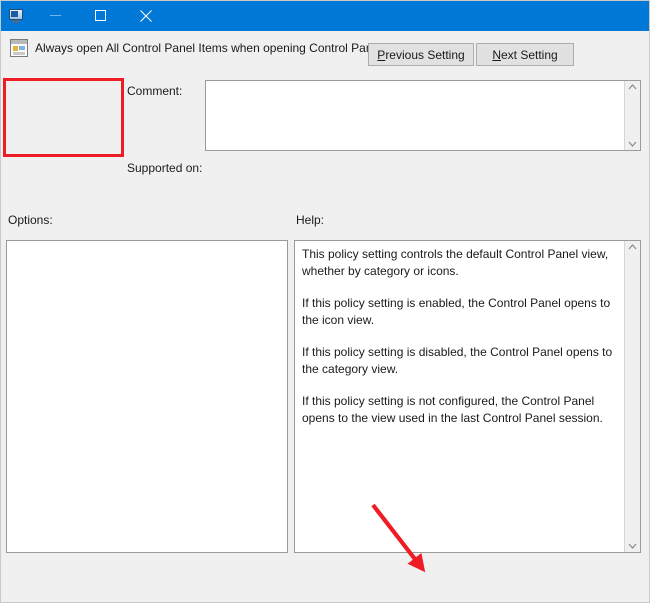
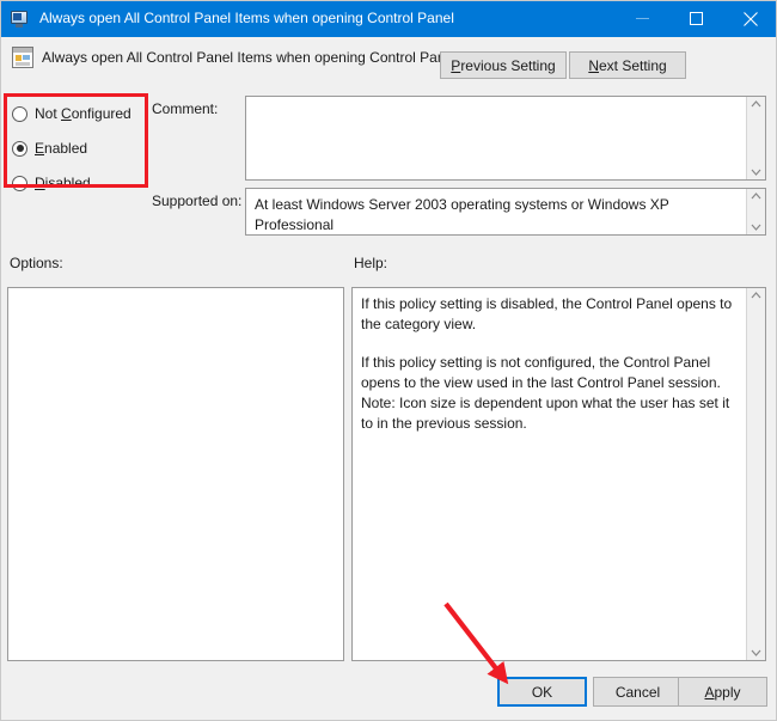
+ Always open All Control Panel Items when opening Control Panel
  Always open All Control Panel Items when opening Control Pa
  Previous Setting
  Next Setting
+ Not Configured
+ Enabled
+ Disabled
  Comment:
  Supported on:
+ At least Windows Server 2003 operating systems or Windows XP Professional
  Options:
  Help:
- This policy setting controls the default Control Panel view, whether by category or icons.
- If this policy setting is enabled, the Control Panel opens to the icon view.
  If this policy setting is disabled, the Control Panel opens to the category view.
  If this policy setting is not configured, the Control Panel opens to the view used in the last Control Panel session.
+ Note: Icon size is dependent upon what the user has set it to in the previous session.
+ OK
+ Cancel
+ Apply
